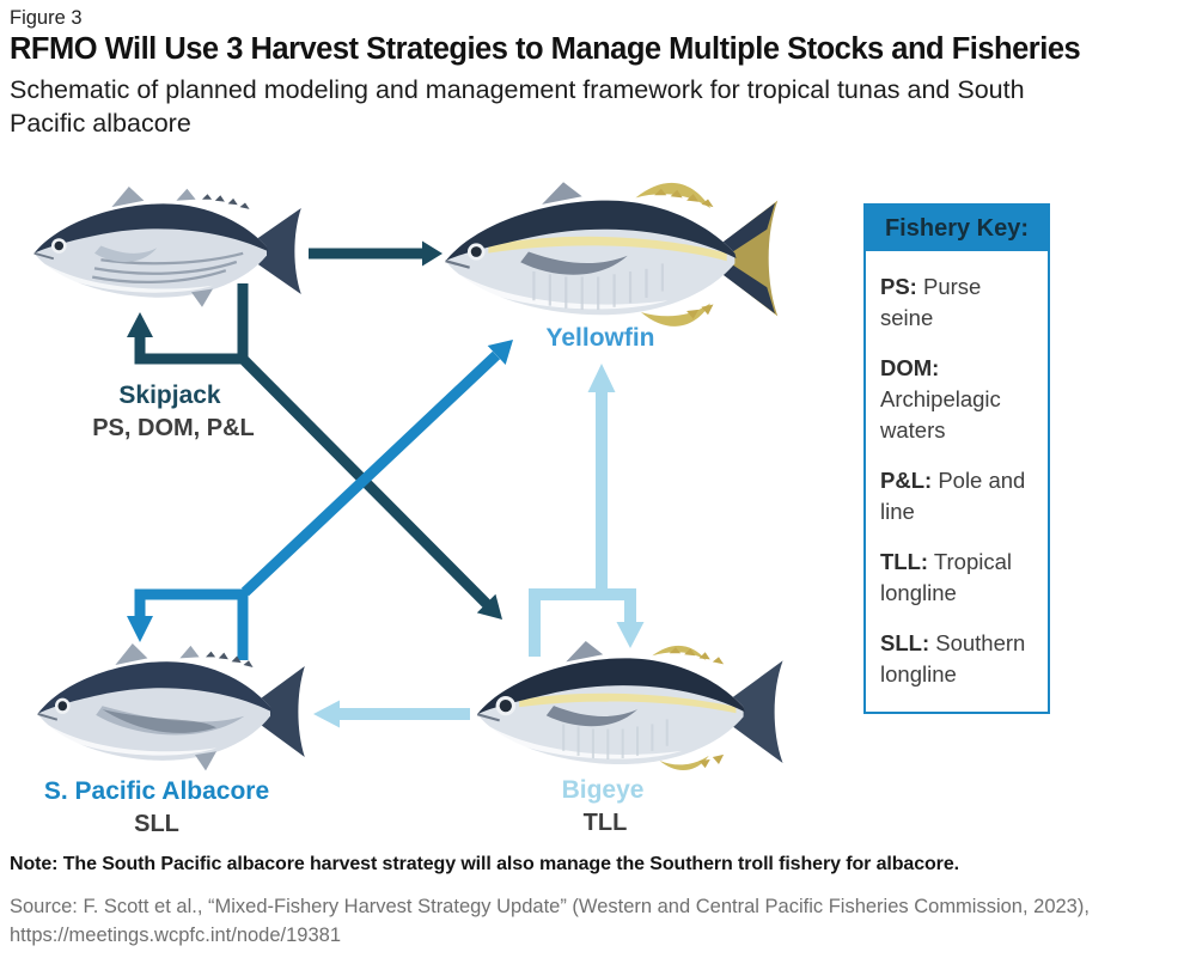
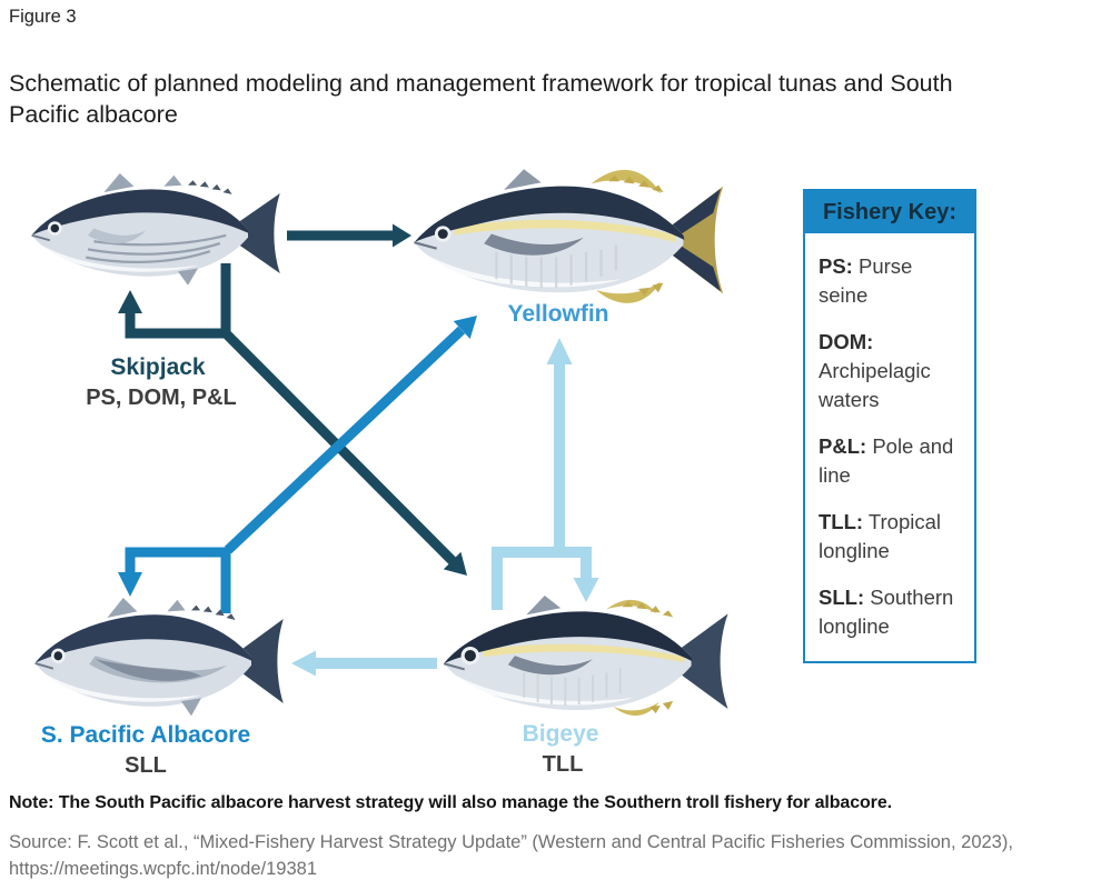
  Figure 3
- RFMO Will Use 3 Harvest Strategies to Manage Multiple Stocks and Fisheries
  Schematic of planned modeling and management framework for tropical tunas and South Pacific albacore
  Skipjack
  PS, DOM, P&L
  Yellowfin
  S. Pacific Albacore
  SLL
  Bigeye
  TLL
  Fishery Key:
  PS: Purse seine
  DOM: Archipelagic waters
  P&L: Pole and line
  TLL: Tropical longline
  SLL: Southern longline
  Note: The South Pacific albacore harvest strategy will also manage the Southern troll fishery for albacore.
  Source: F. Scott et al., “Mixed-Fishery Harvest Strategy Update” (Western and Central Pacific Fisheries Commission, 2023),
  https://meetings.wcpfc.int/node/19381
